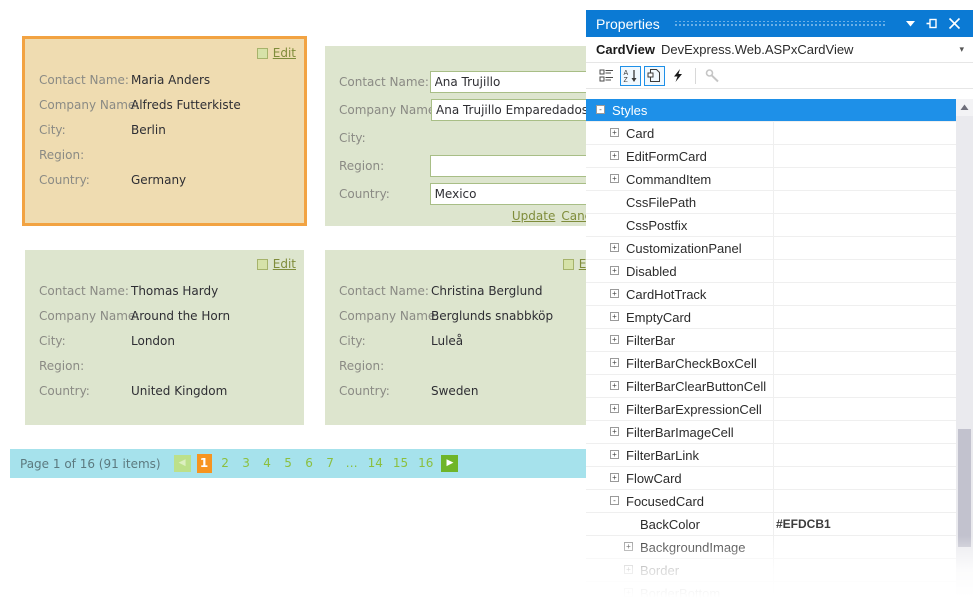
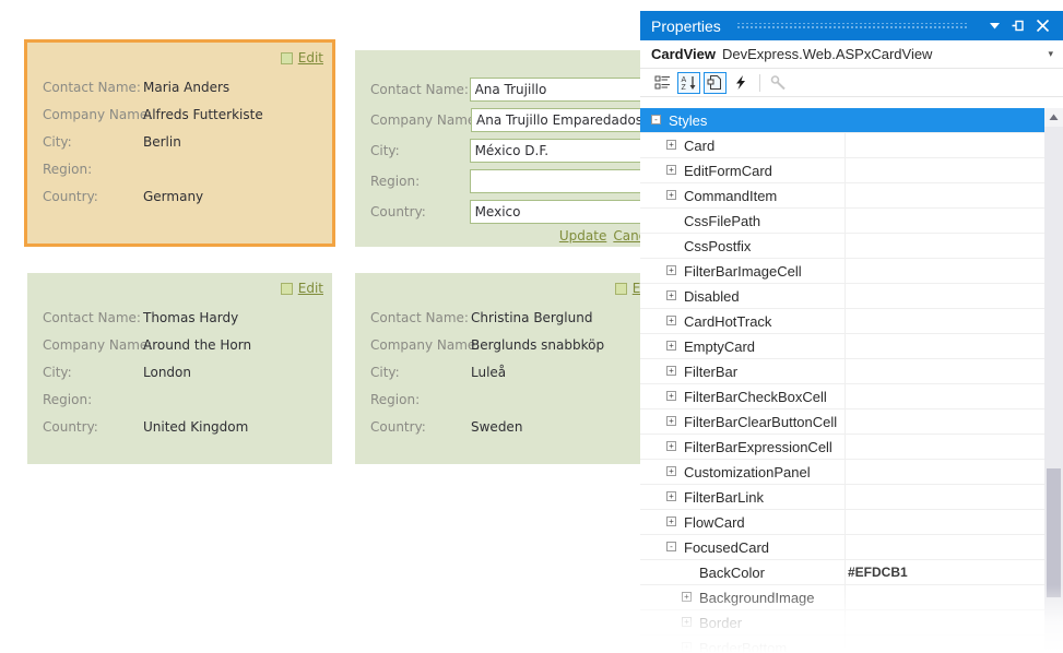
  Edit
  Contact Name:
  Maria Anders
  Company Nam
  Alfreds Futterkiste
  City:
  Berlin
  Region:
  Country:
  Germany
  Contact Name:
  Ana Trujillo
  Company Nam
  Ana Trujillo Emparedados
  City:
+ México D.F.
  Region:
  Country:
  Mexico
  Update
  Edit
  Contact Name:
  Thomas Hardy
  Company Nam
  Around the Horn
  City:
  London
  Region:
  Country:
  United Kingdom
  Contact Name:
  Christina Berglund
  Company Nam
  Berglunds snabbköp
  City:
  Luleå
  Region:
  Country:
  Sweden
- Page 1 of 16 (91 items)
- ◀
- 1
- 2
- 3
- 4
- 5
- 6
- 7
- …
- 14
- 15
- 16
- ▶
  Properties
  CardView
  DevExpress.Web.ASPxCardView
  ▾
  -
  Styles
  +
  Card
  +
  EditFormCard
  +
  CommandItem
  CssFilePath
  CssPostfix
  +
- CustomizationPanel
+ FilterBarImageCell
  +
  Disabled
  +
  CardHotTrack
  +
  EmptyCard
  +
  FilterBar
  +
  FilterBarCheckBoxCell
  +
  FilterBarClearButtonCell
  +
  FilterBarExpressionCell
  +
- FilterBarImageCell
+ CustomizationPanel
  +
  FilterBarLink
  +
  FlowCard
  -
  FocusedCard
  BackColor
  #EFDCB1
